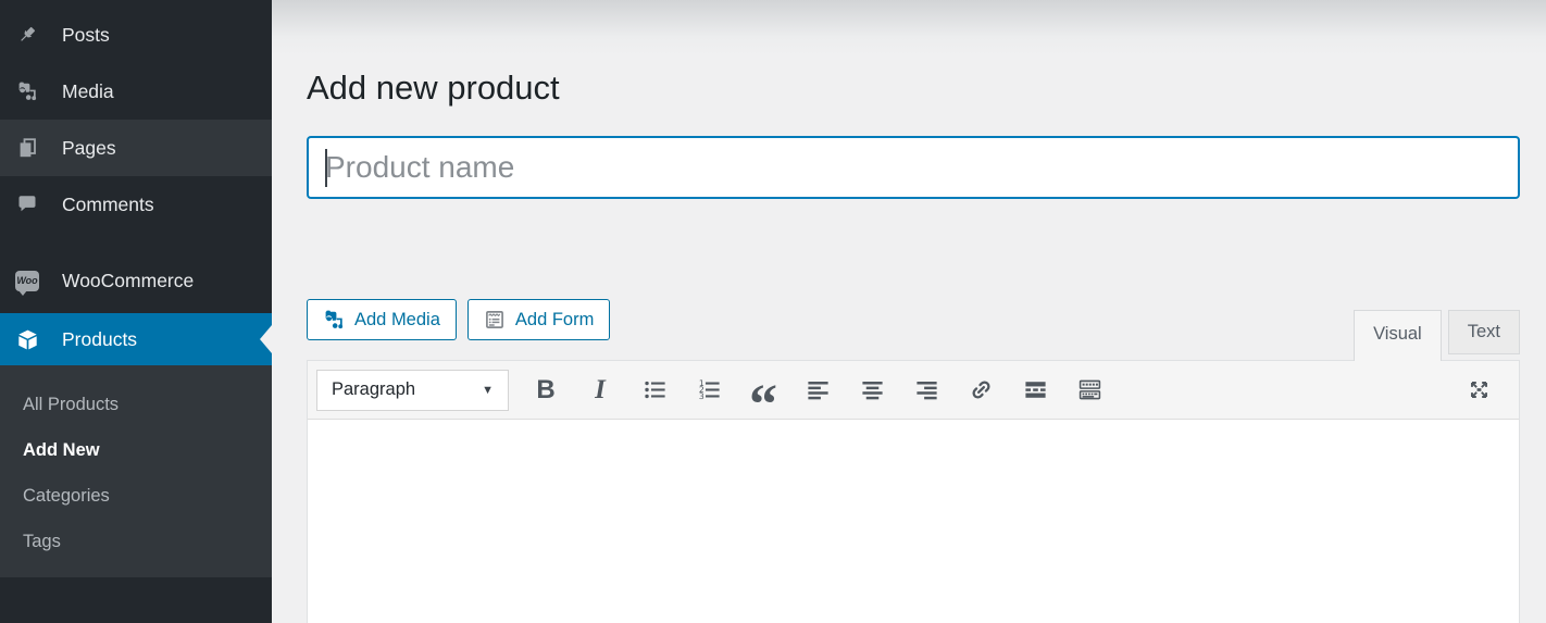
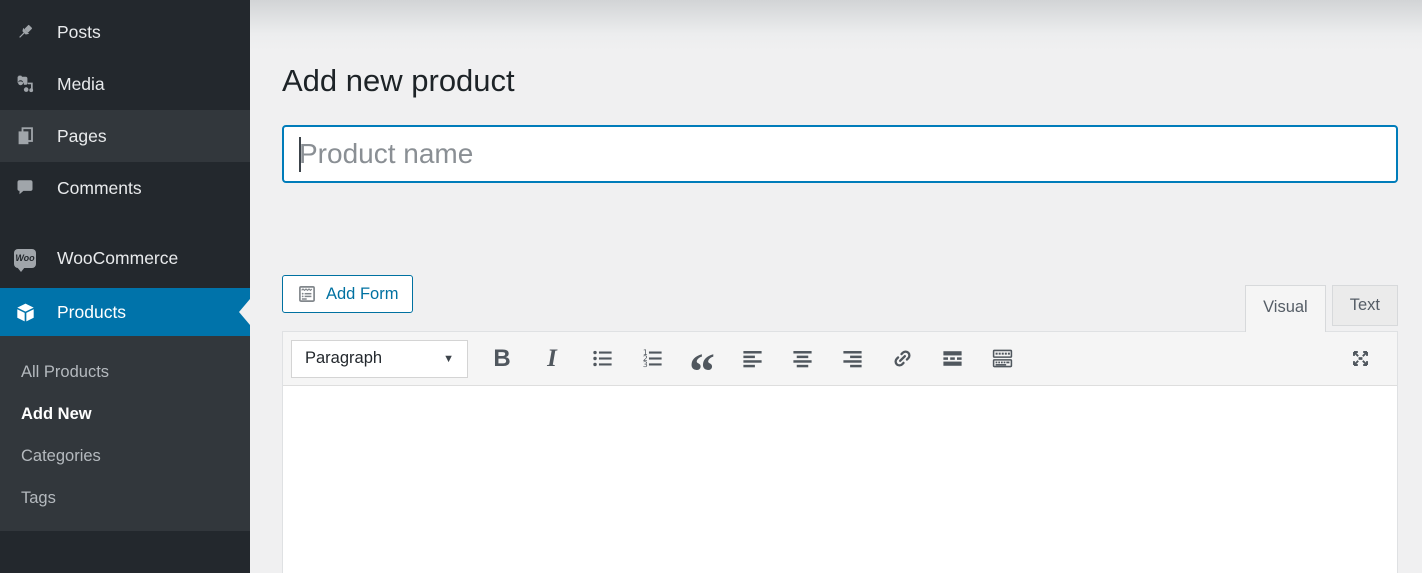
  Posts
  Media
  Pages
  Comments
  Woo
  WooCommerce
  Products
  All Products
  Add New
  Categories
  Tags
  Add new product
  Product name
- Add Media
  Add Form
  Visual
  Text
  Paragraph
  ▼
  B
  I
  1
  2
  3
  “
